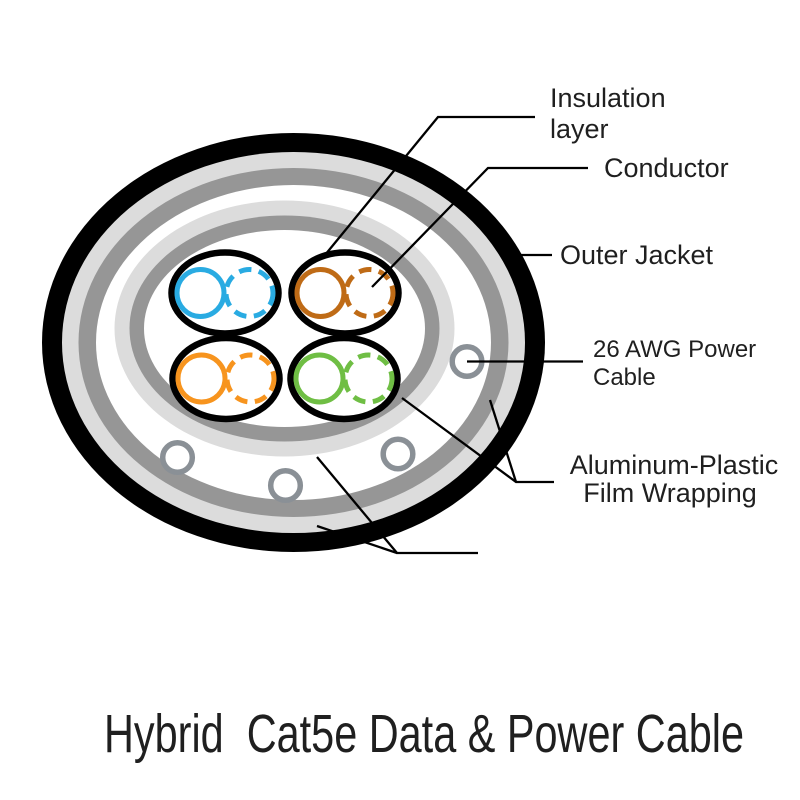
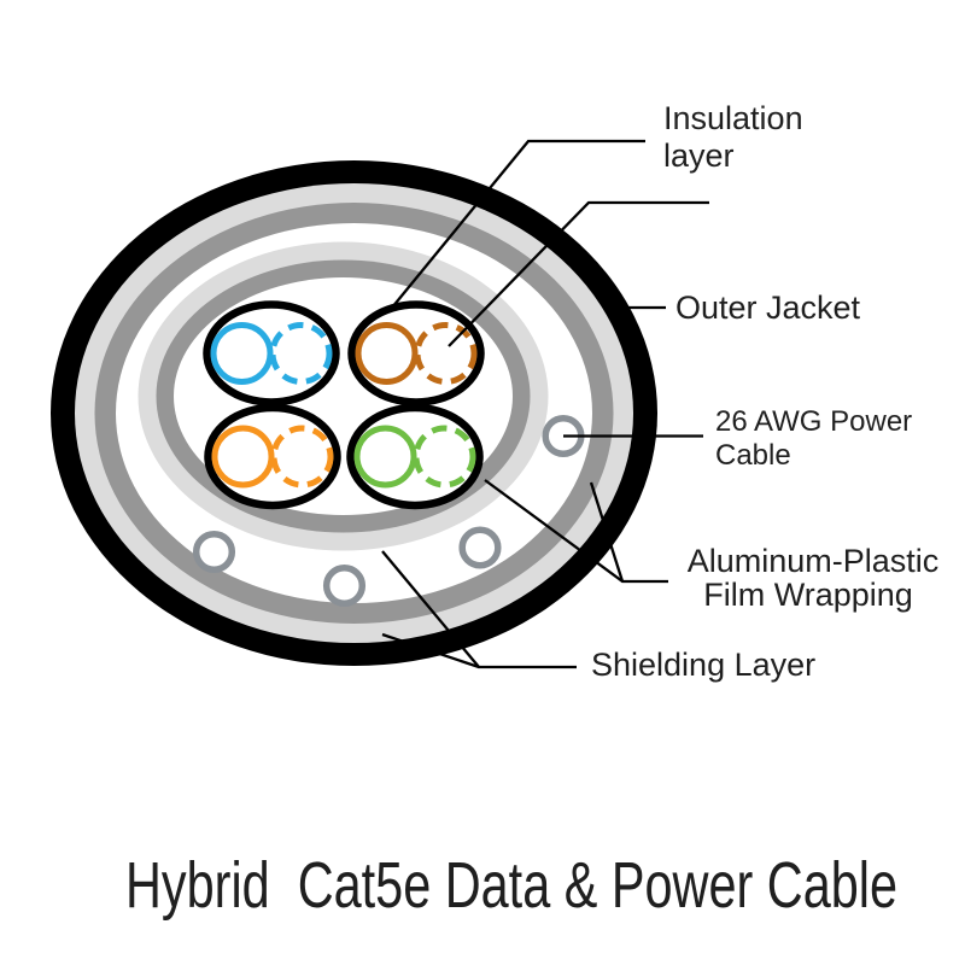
  Insulation
  layer
- Conductor
  Outer Jacket
  26 AWG Power
  Cable
  Aluminum-Plastic
  Film Wrapping
+ Shielding Layer
  Hybrid Cat5e Data & Power Cable
